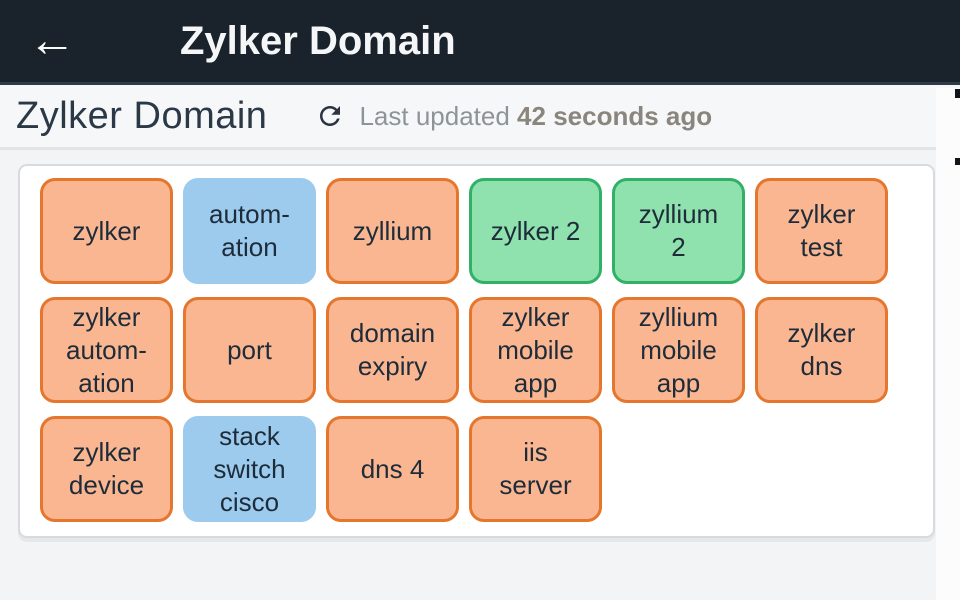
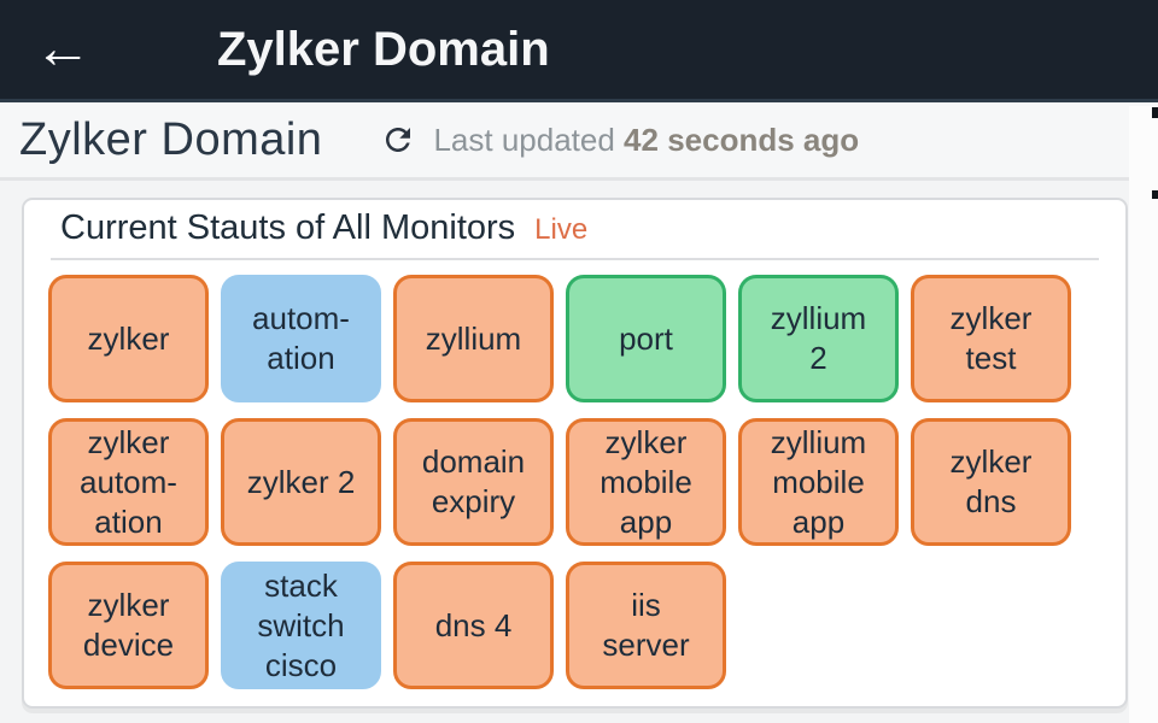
  ←
  Zylker Domain
  Zylker Domain
  Last updated 42 seconds ago
+ Current Stauts of All Monitors
+ Live
  zylker
  autom-
  ation
  zyllium
- zylker 2
+ port
  zyllium
  2
  zylker
  test
  zylker
  autom-
  ation
- port
+ zylker 2
  domain
  expiry
  zylker
  mobile
  app
  zyllium
  mobile
  app
  zylker
  dns
  zylker
  device
  stack
  switch
  cisco
  dns 4
  iis
  server
